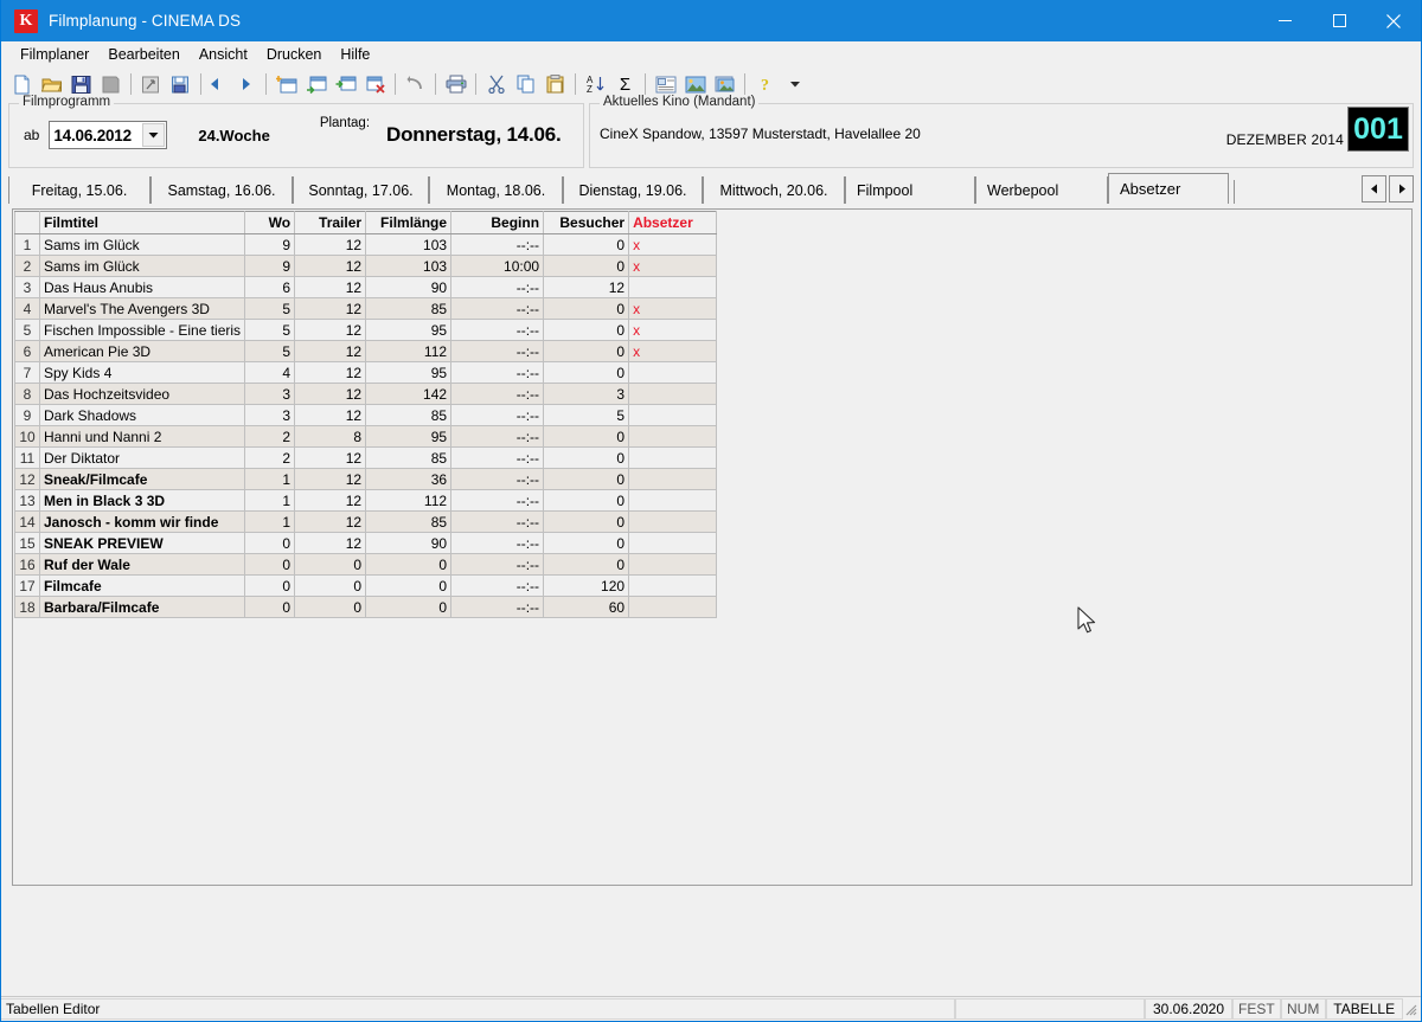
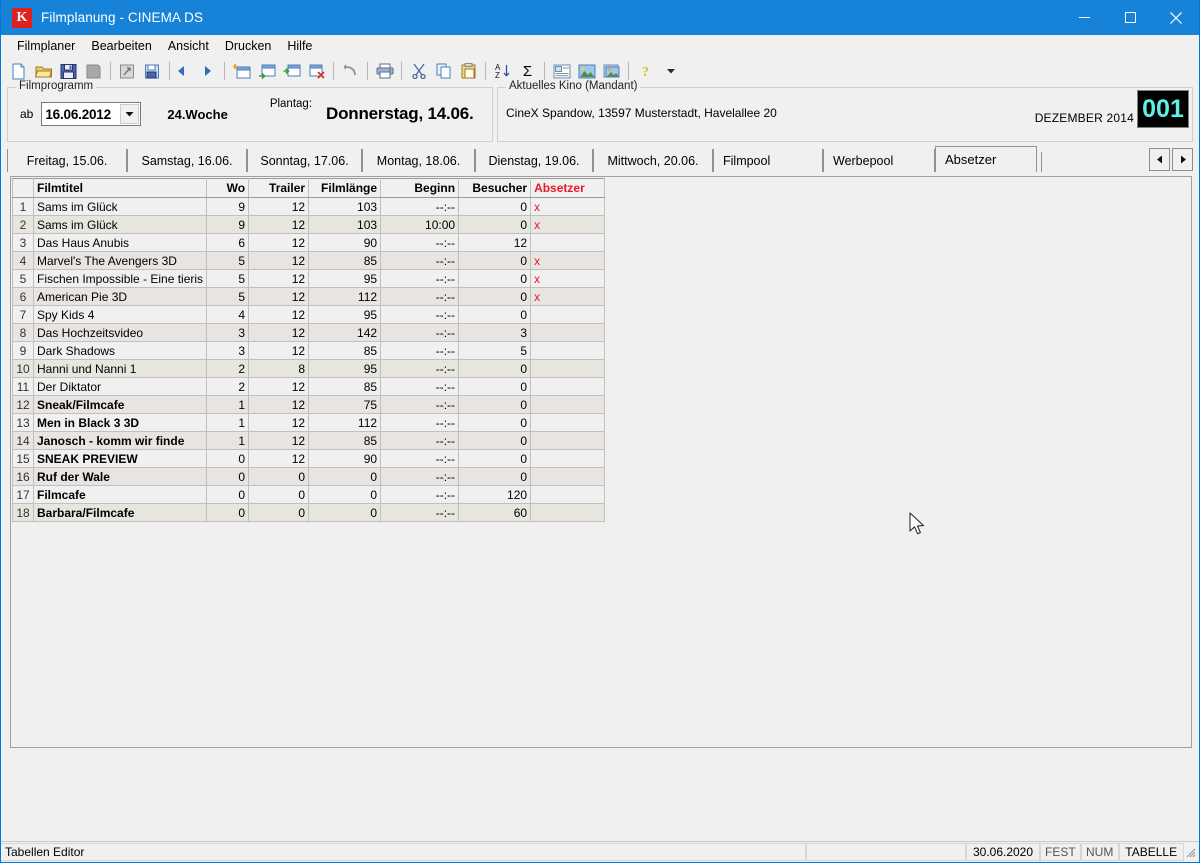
  K
  Filmplanung - CINEMA DS
  Filmplaner
  Bearbeiten
  Ansicht
  Drucken
  Hilfe
  A
  Z
  Σ
  ?
  Filmprogramm
  ab
- 14.06.2012
+ 16.06.2012
  24.Woche
  Plantag:
  Donnerstag, 14.06.
  Aktuelles Kino (Mandant)
  CineX Spandow, 13597 Musterstadt, Havelallee 20
  DEZEMBER 2014
  001
  Freitag, 15.06.
  Samstag, 16.06.
  Sonntag, 17.06.
  Montag, 18.06.
  Dienstag, 19.06.
  Mittwoch, 20.06.
  Filmpool
  Werbepool
  Absetzer
  	Filmtitel	Wo	Trailer	Filmlänge	Beginn	Besucher	Absetzer
  1	Sams im Glück	9	12	103	--:--	0	x
  2	Sams im Glück	9	12	103	10:00	0	x
  3	Das Haus Anubis	6	12	90	--:--	12
  4	Marvel's The Avengers 3D	5	12	85	--:--	0	x
  5	Fischen Impossible - Eine tieris	5	12	95	--:--	0	x
  6	American Pie 3D	5	12	112	--:--	0	x
  7	Spy Kids 4	4	12	95	--:--	0
  8	Das Hochzeitsvideo	3	12	142	--:--	3
  9	Dark Shadows	3	12	85	--:--	5
- 10	Hanni und Nanni 2	2	8	95	--:--	0
+ 10	Hanni und Nanni 1	2	8	95	--:--	0
  11	Der Diktator	2	12	85	--:--	0
- 12	Sneak/Filmcafe	1	12	36	--:--	0
+ 12	Sneak/Filmcafe	1	12	75	--:--	0
  13	Men in Black 3 3D	1	12	112	--:--	0
  14	Janosch - komm wir finde	1	12	85	--:--	0
  15	SNEAK PREVIEW	0	12	90	--:--	0
  16	Ruf der Wale	0	0	0	--:--	0
  17	Filmcafe	0	0	0	--:--	120
  18	Barbara/Filmcafe	0	0	0	--:--	60
  Tabellen Editor
  30.06.2020
  FEST
  NUM
  TABELLE
